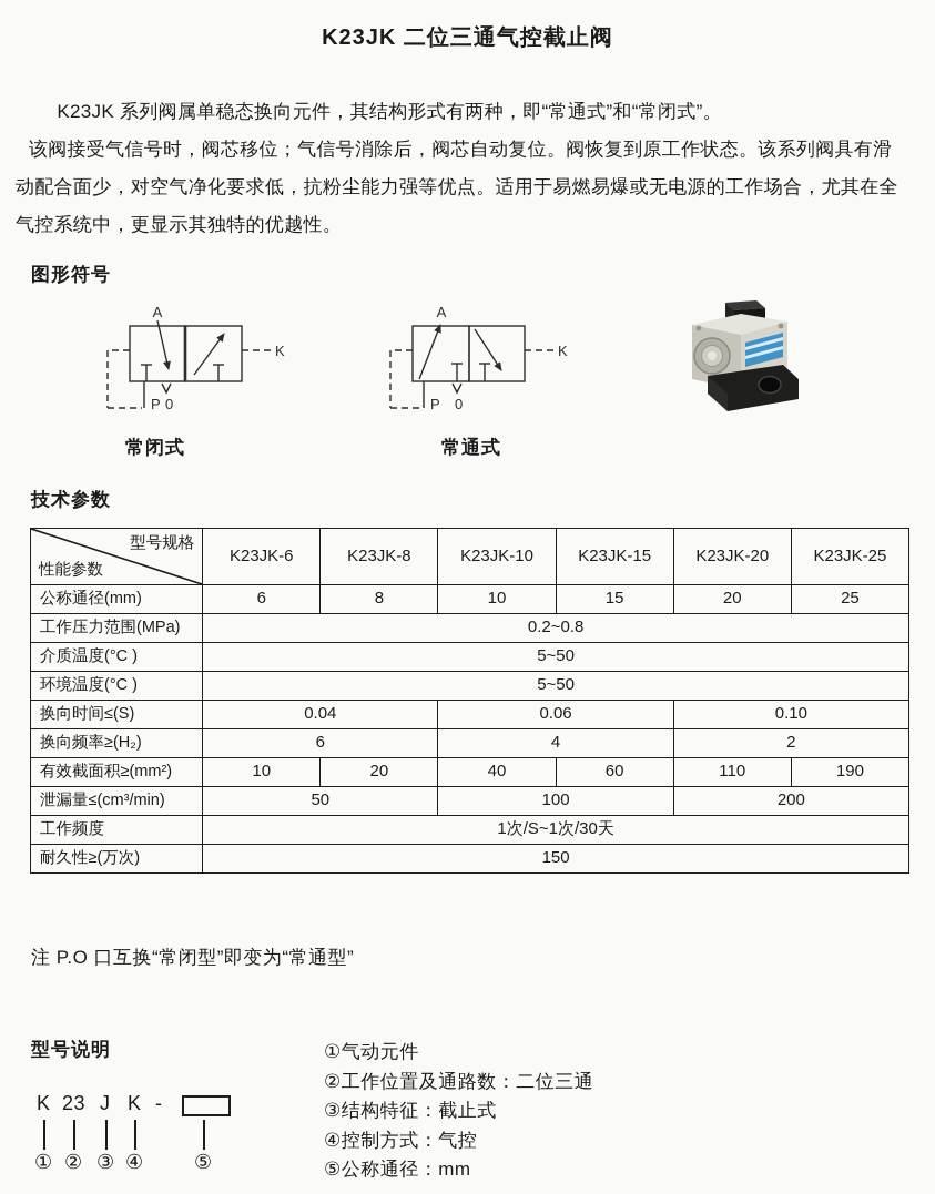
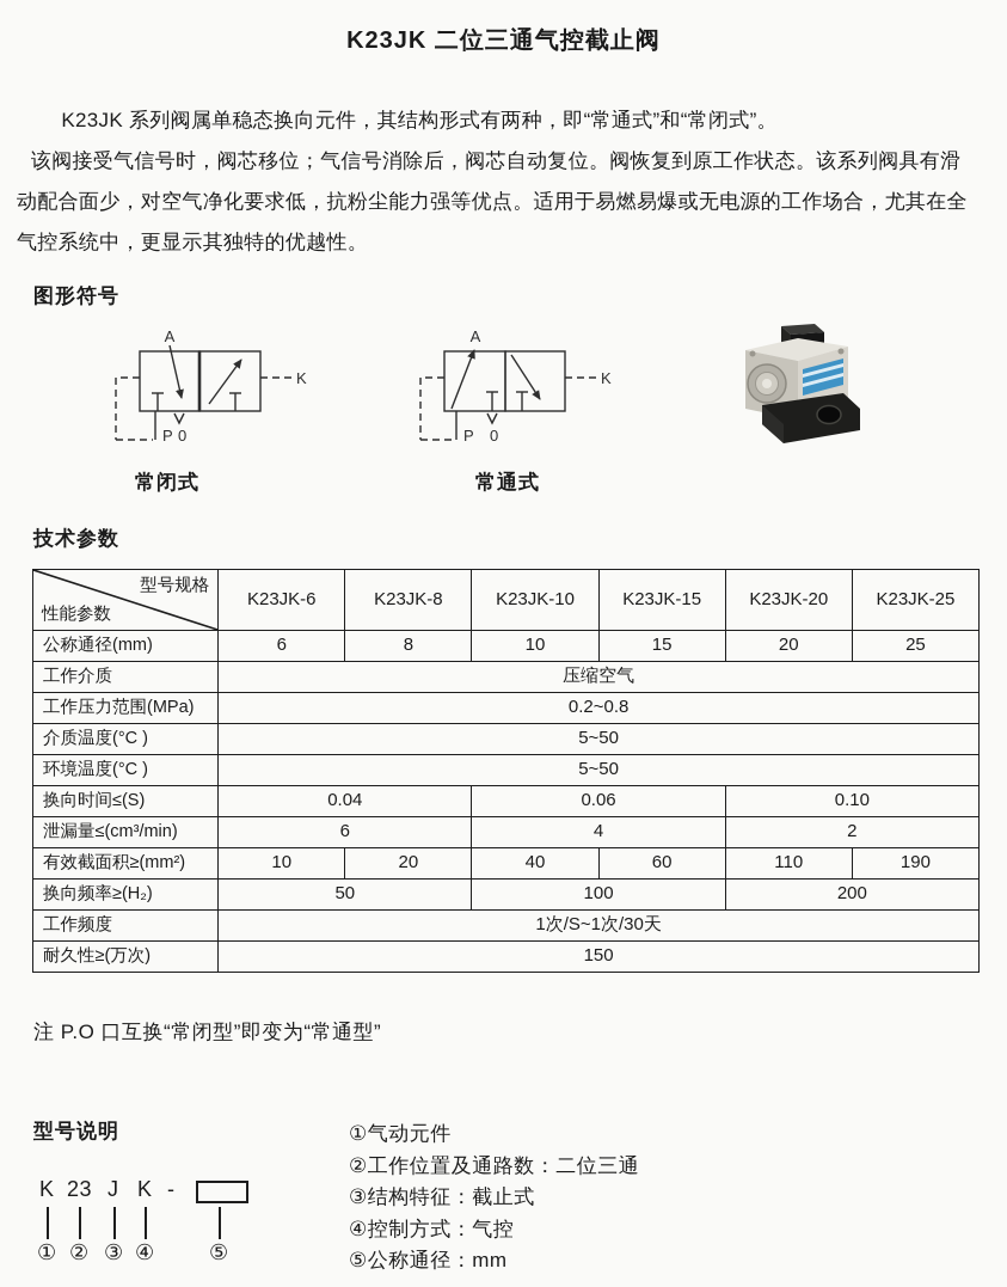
  K23JK 二位三通气控截止阀
  K23JK 系列阀属单稳态换向元件，其结构形式有两种，即“常通式”和“常闭式”。
  该阀接受气信号时，阀芯移位；气信号消除后，阀芯自动复位。阀恢复到原工作状态。该系列阀具有滑动配合面少，对空气净化要求低，抗粉尘能力强等优点。适用于易燃易爆或无电源的工作场合，尤其在全气控系统中，更显示其独特的优越性。
  图形符号
  A
  P
  0
  K
  A
  P
  0
  K
  常闭式
  常通式
  技术参数
  型号规格 性能参数	K23JK-6	K23JK-8	K23JK-10	K23JK-15	K23JK-20	K23JK-25
  公称通径(mm)	6	8	10	15	20	25
+ 工作介质	压缩空气
  工作压力范围(MPa)	0.2~0.8
  介质温度(°C )	5~50
  环境温度(°C )	5~50
  换向时间≤(S)	0.04	0.06	0.10
- 换向频率≥(H₂)	6	4	2
+ 泄漏量≤(cm³/min)	6	4	2
  有效截面积≥(mm²)	10	20	40	60	110	190
- 泄漏量≤(cm³/min)	50	100	200
+ 换向频率≥(H₂)	50	100	200
  工作频度	1次/S~1次/30天
  耐久性≥(万次)	150
  注 P.O 口互换“常闭型”即变为“常通型”
  型号说明
  K
  23
  J
  K
  -
  ①
  ②
  ③
  ④
  ⑤
  ①气动元件
  ②工作位置及通路数：二位三通
  ③结构特征：截止式
  ④控制方式：气控
  ⑤公称通径：mm
